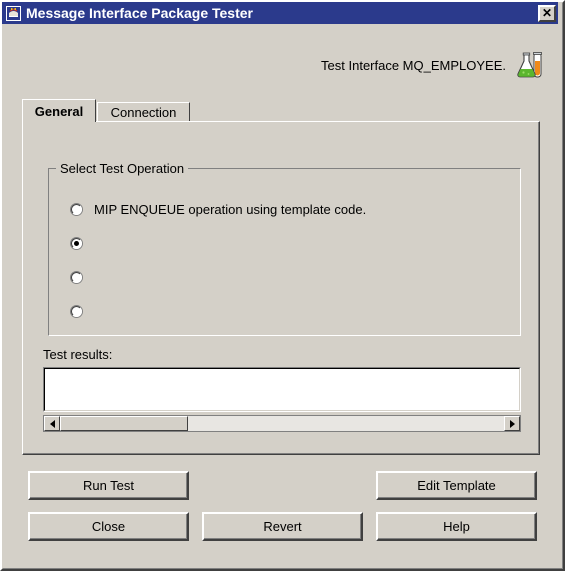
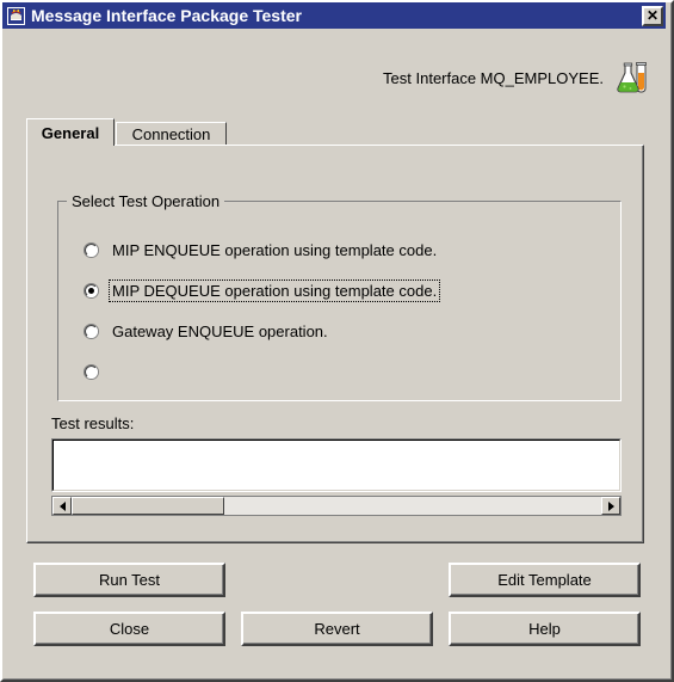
  Message Interface Package Tester
  ✕
  Test Interface MQ_EMPLOYEE.
  General
  Connection
  Select Test Operation
  MIP ENQUEUE operation using template code.
+ MIP DEQUEUE operation using template code.
+ Gateway ENQUEUE operation.
  Test results:
  Run Test
  Edit Template
  Close
  Revert
  Help
